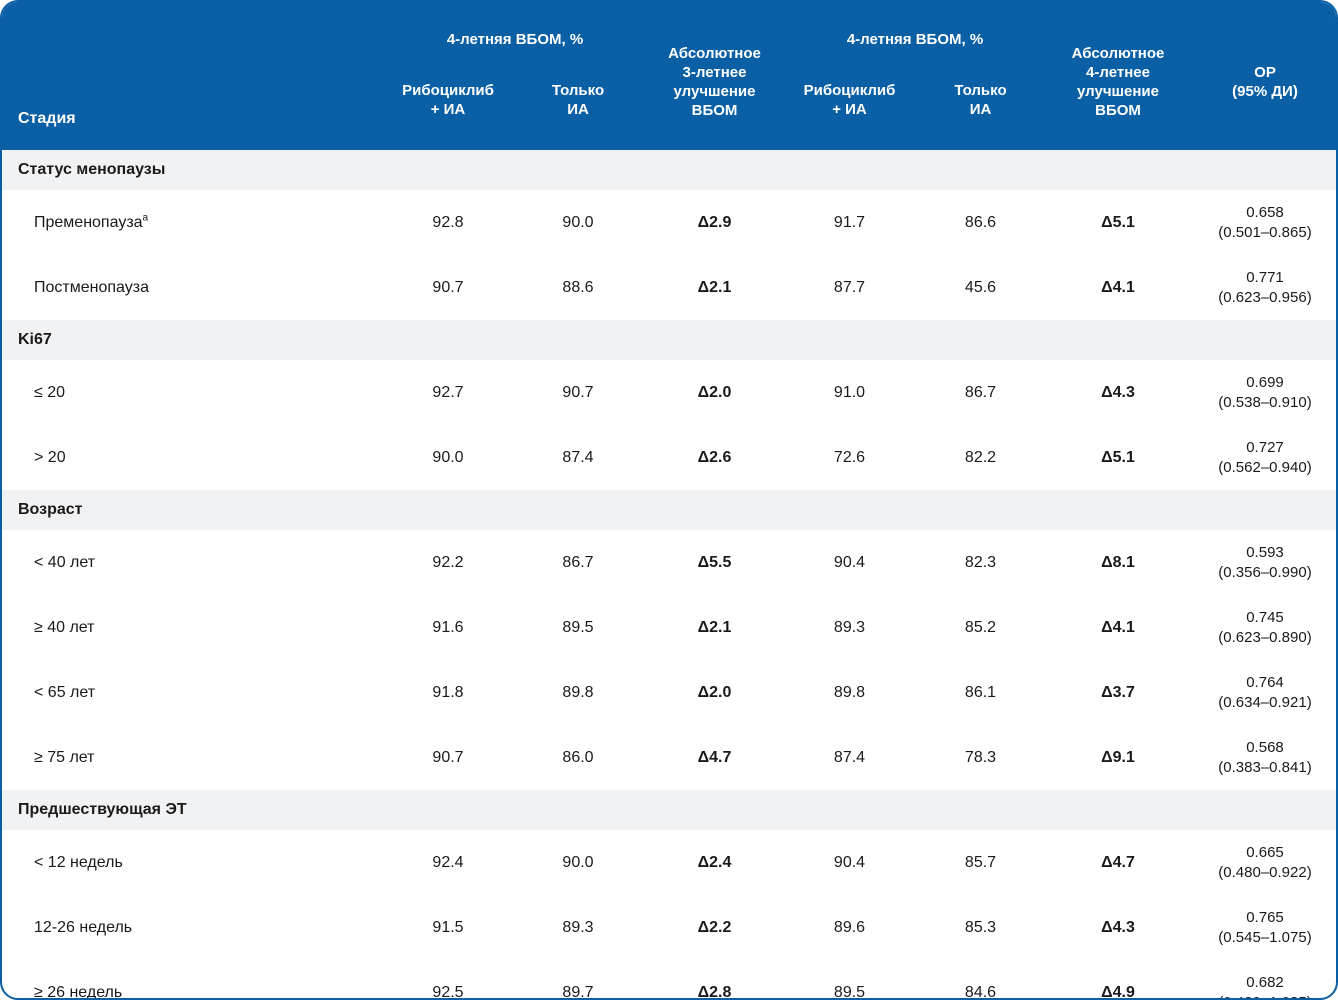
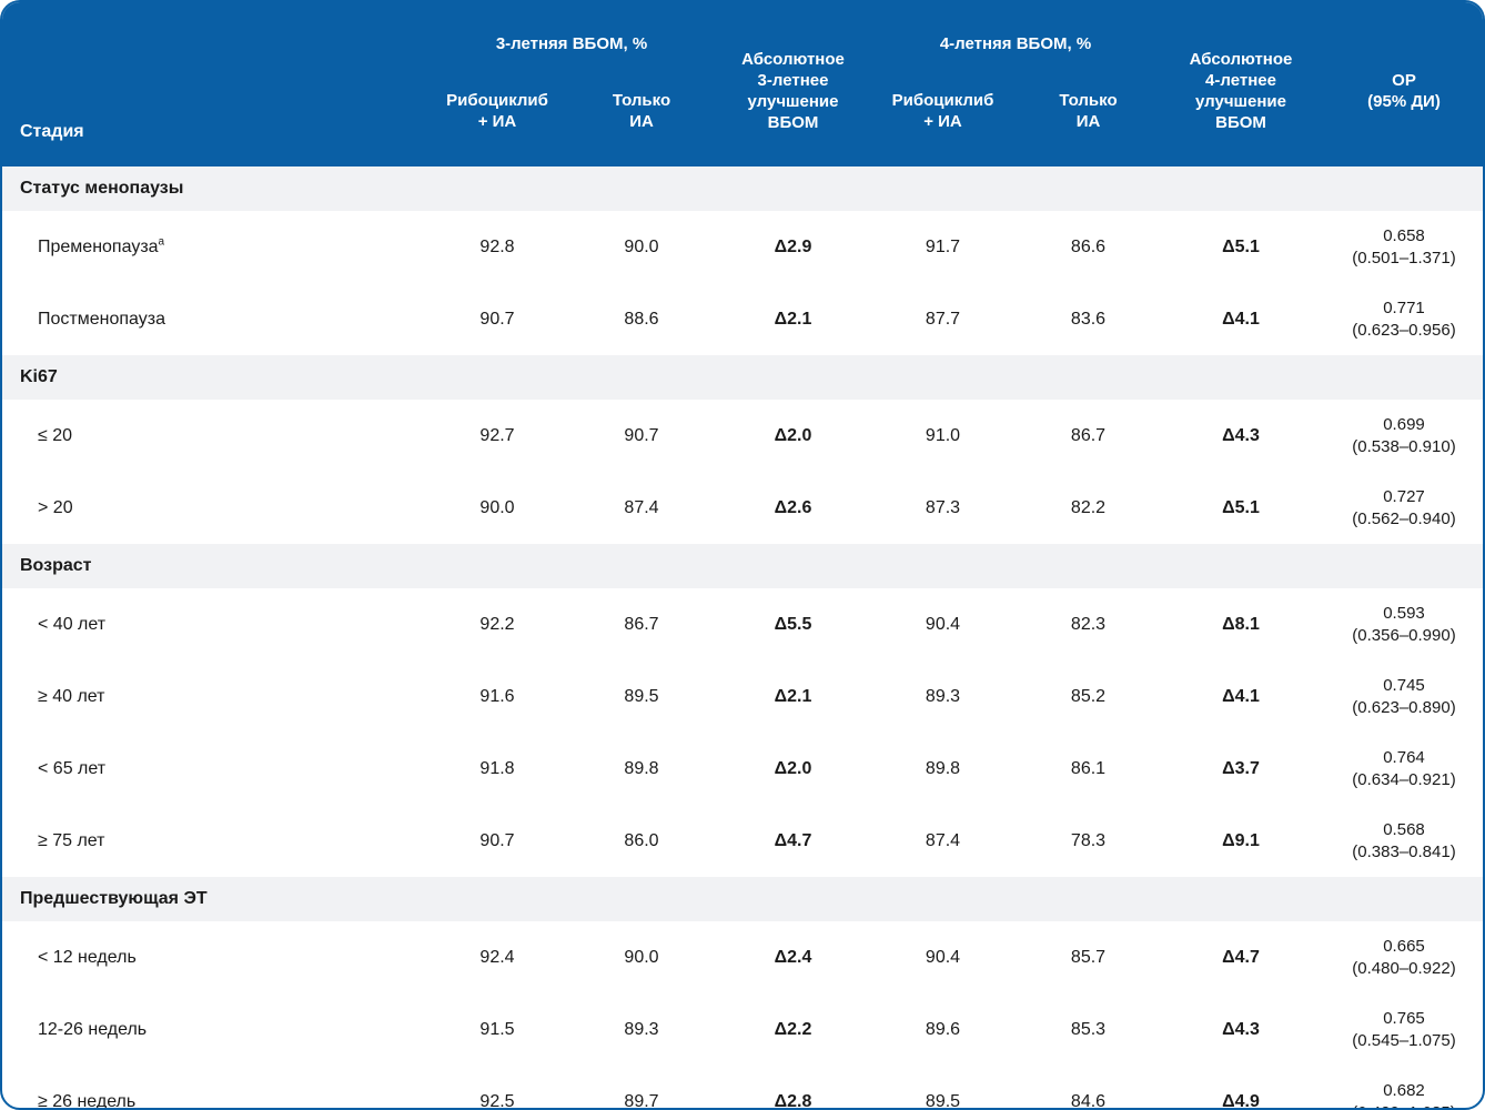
- Стадия	4-летняя ВБОМ, %	Абсолютное 3-летнее улучшение ВБОМ	4-летняя ВБОМ, %	Абсолютное 4-летнее улучшение ВБОМ	ОР (95% ДИ)
+ Стадия	3-летняя ВБОМ, %	Абсолютное 3-летнее улучшение ВБОМ	4-летняя ВБОМ, %	Абсолютное 4-летнее улучшение ВБОМ	ОР (95% ДИ)
  Рибоциклиб + ИА	Только ИА	Рибоциклиб + ИА	Только ИА
  Статус менопаузы
- Пременопаузаa	92.8	90.0	Δ2.9	91.7	86.6	Δ5.1	0.658 (0.501–0.865)
+ Пременопаузаa	92.8	90.0	Δ2.9	91.7	86.6	Δ5.1	0.658 (0.501–1.371)
- Постменопауза	90.7	88.6	Δ2.1	87.7	45.6	Δ4.1	0.771 (0.623–0.956)
+ Постменопауза	90.7	88.6	Δ2.1	87.7	83.6	Δ4.1	0.771 (0.623–0.956)
  Ki67
  ≤ 20	92.7	90.7	Δ2.0	91.0	86.7	Δ4.3	0.699 (0.538–0.910)
- > 20	90.0	87.4	Δ2.6	72.6	82.2	Δ5.1	0.727 (0.562–0.940)
+ > 20	90.0	87.4	Δ2.6	87.3	82.2	Δ5.1	0.727 (0.562–0.940)
  Возраст
  < 40 лет	92.2	86.7	Δ5.5	90.4	82.3	Δ8.1	0.593 (0.356–0.990)
  ≥ 40 лет	91.6	89.5	Δ2.1	89.3	85.2	Δ4.1	0.745 (0.623–0.890)
  < 65 лет	91.8	89.8	Δ2.0	89.8	86.1	Δ3.7	0.764 (0.634–0.921)
  ≥ 75 лет	90.7	86.0	Δ4.7	87.4	78.3	Δ9.1	0.568 (0.383–0.841)
  Предшествующая ЭТ
  < 12 недель	92.4	90.0	Δ2.4	90.4	85.7	Δ4.7	0.665 (0.480–0.922)
  12-26 недель	91.5	89.3	Δ2.2	89.6	85.3	Δ4.3	0.765 (0.545–1.075)
  ≥ 26 недель	92.5	89.7	Δ2.8	89.5	84.6	Δ4.9	0.682
